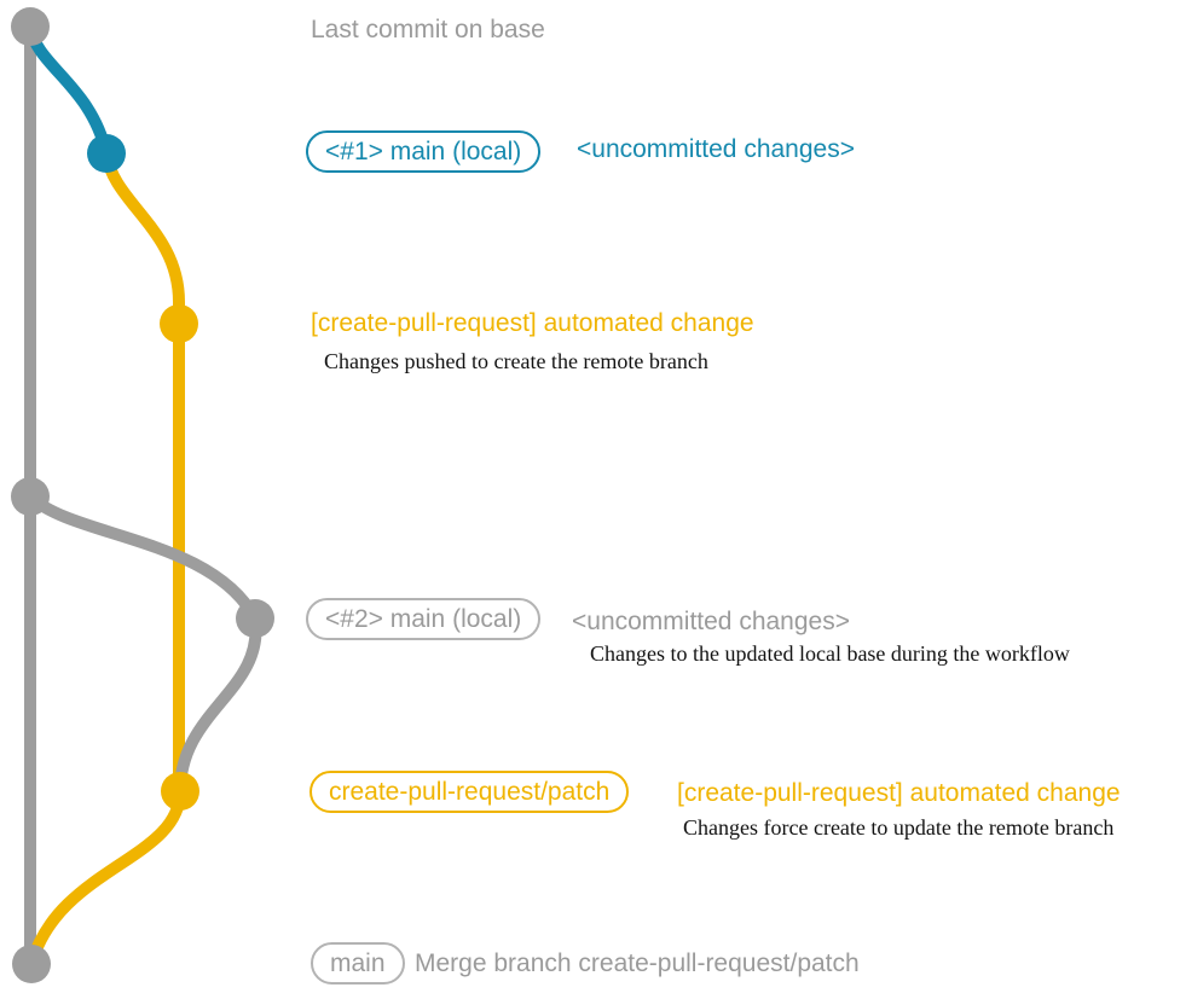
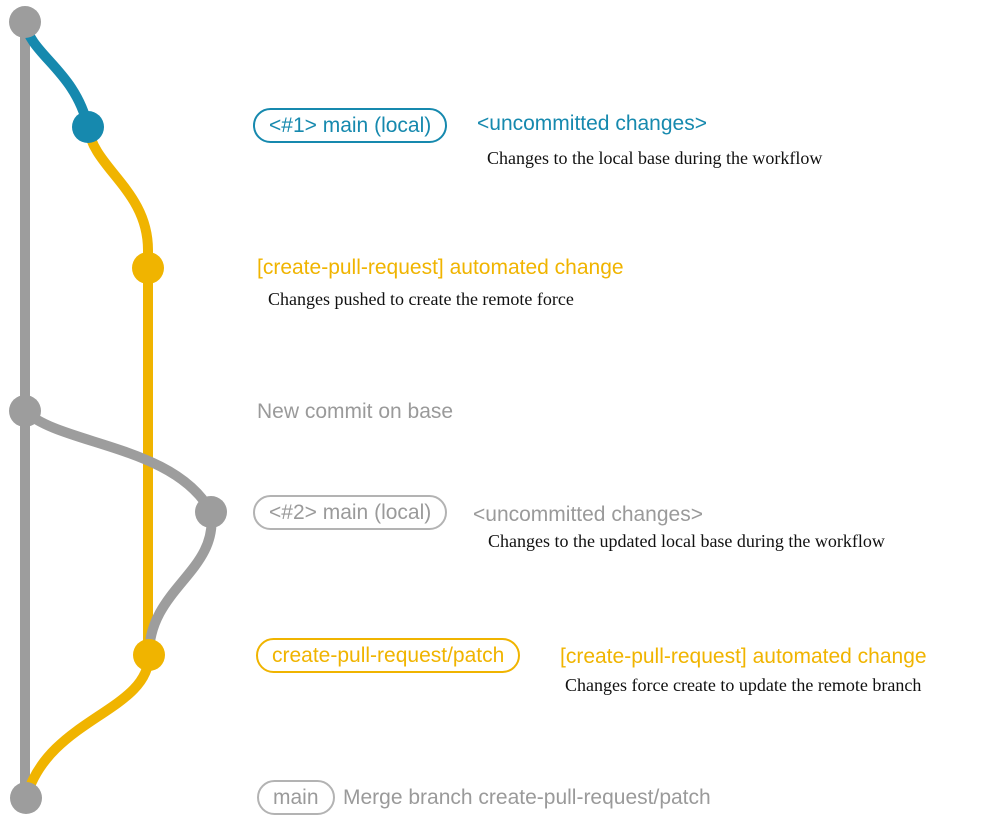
- Last commit on base
  <#1> main (local)
  <uncommitted changes>
+ Changes to the local base during the workflow
  [create-pull-request] automated change
- Changes pushed to create the remote branch
+ Changes pushed to create the remote force
+ New commit on base
  <#2> main (local)
  <uncommitted changes>
  Changes to the updated local base during the workflow
  create-pull-request/patch
  [create-pull-request] automated change
  Changes force create to update the remote branch
  main
  Merge branch create-pull-request/patch
